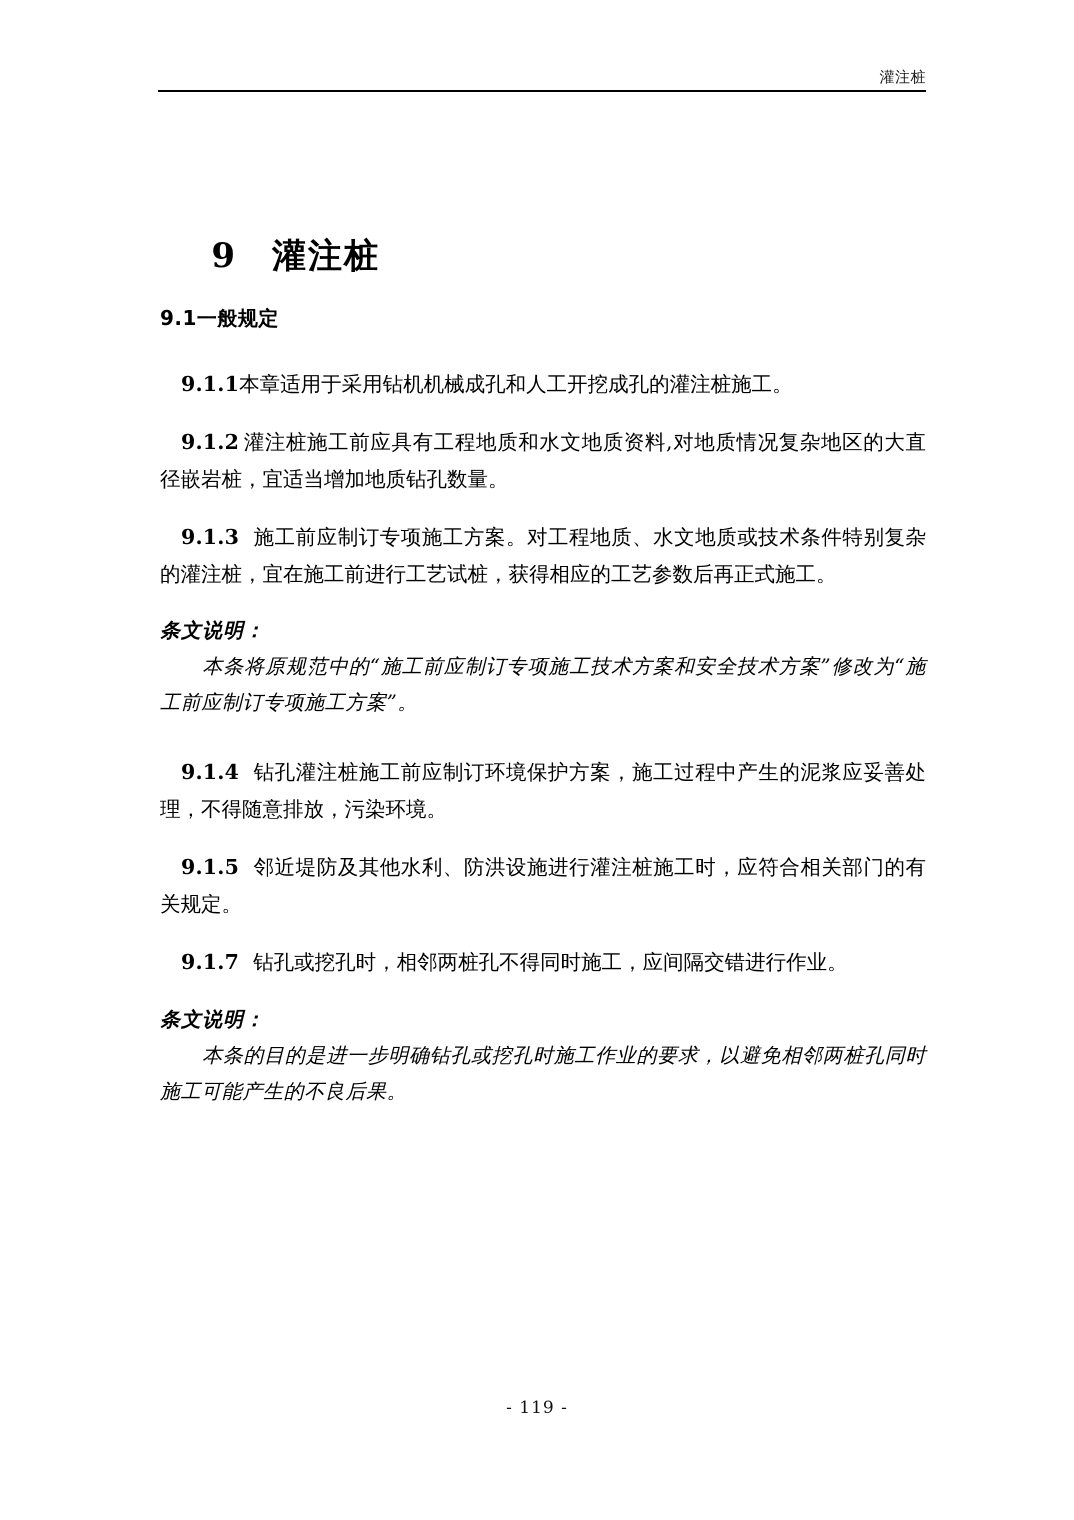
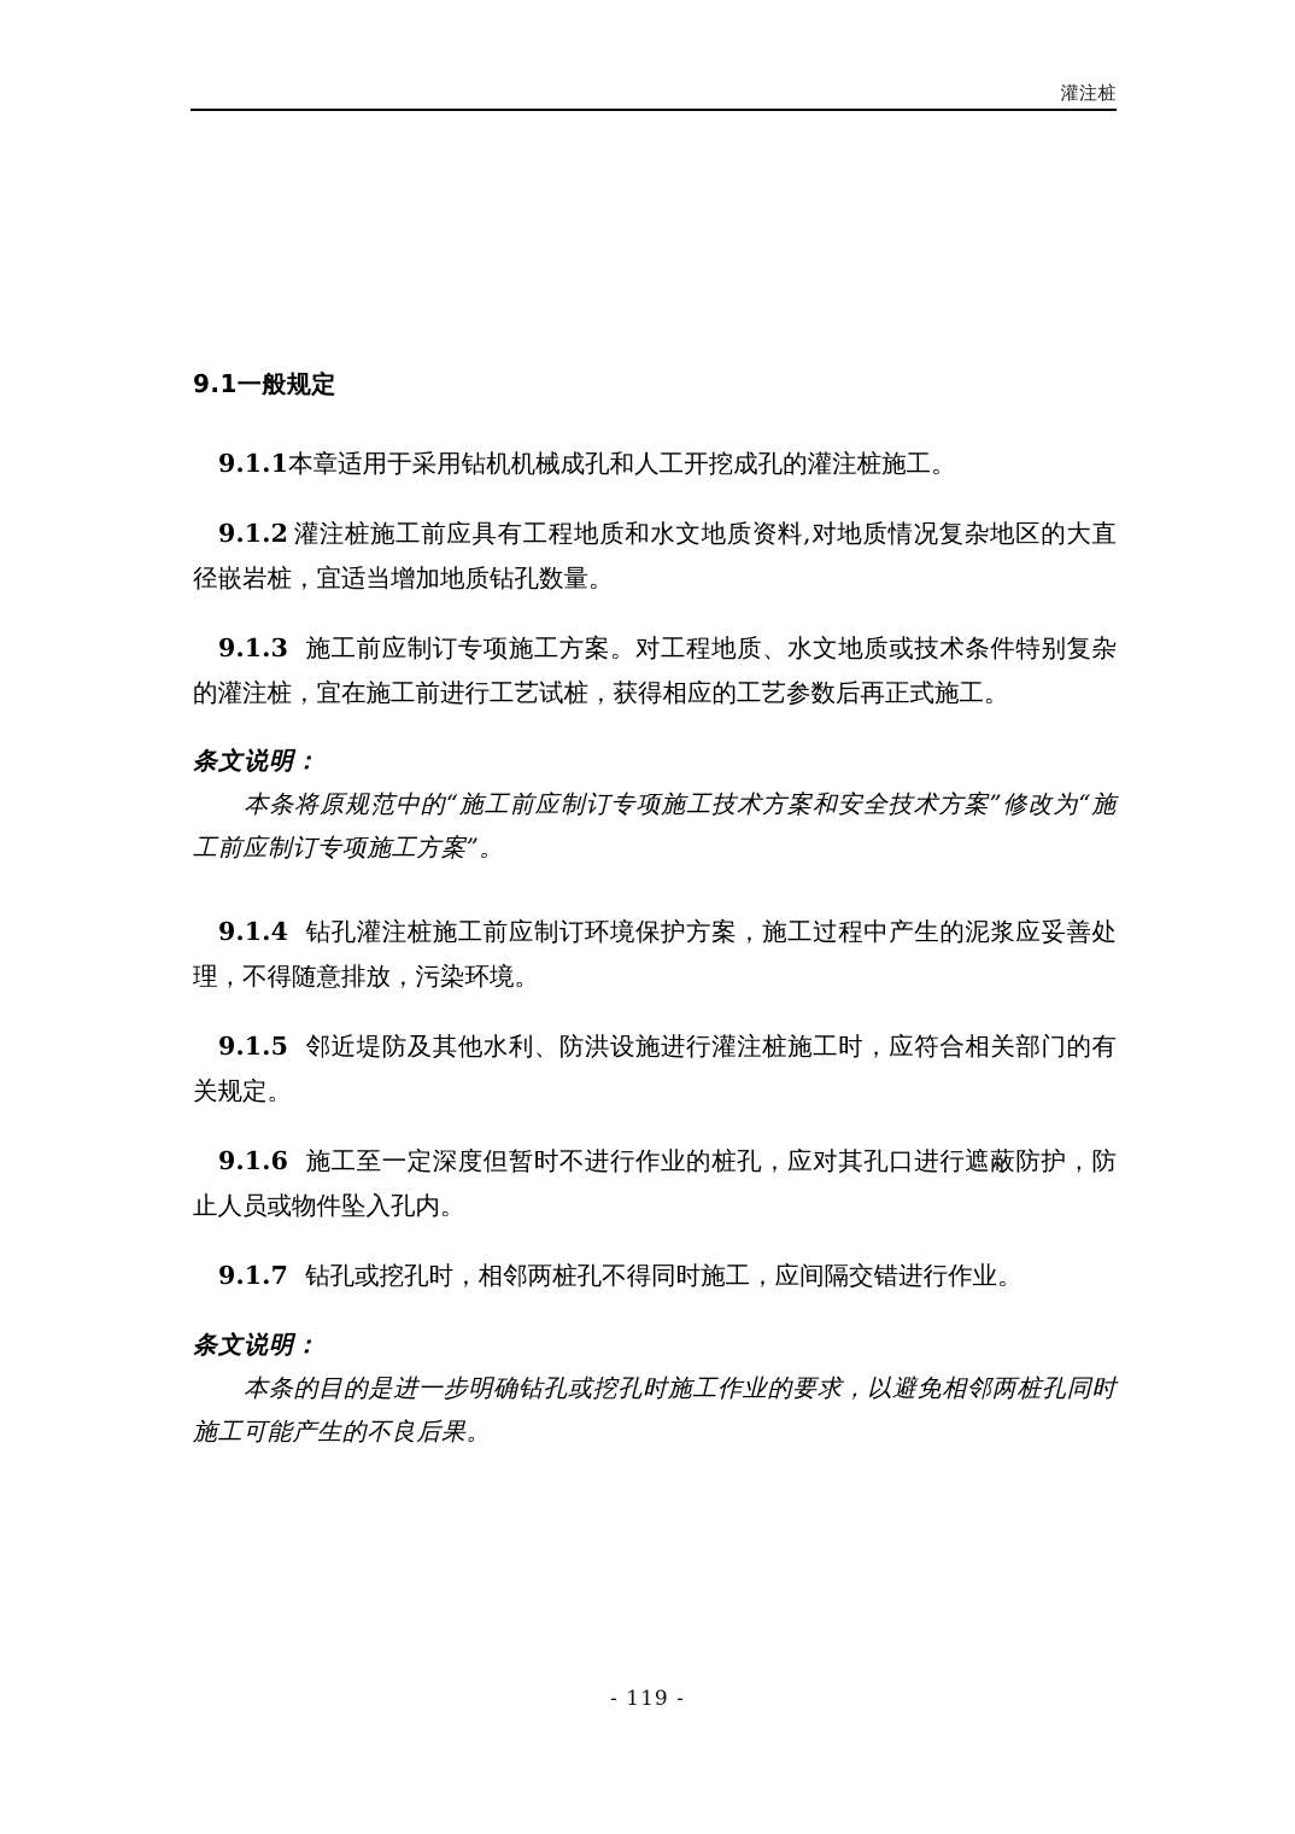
  灌注桩
- 9 灌注桩
  9.1一般规定
  9.1.1本章适用于采用钻机机械成孔和人工开挖成孔的灌注桩施工。
  9.1.2 灌注桩施工前应具有工程地质和水文地质资料,对地质情况复杂地区的大直径嵌岩桩，宜适当增加地质钻孔数量。
  9.1.3 施工前应制订专项施工方案。对工程地质、水文地质或技术条件特别复杂的灌注桩，宜在施工前进行工艺试桩，获得相应的工艺参数后再正式施工。
  条文说明：
  本条将原规范中的“施工前应制订专项施工技术方案和安全技术方案”修改为“施工前应制订专项施工方案”。
  9.1.4 钻孔灌注桩施工前应制订环境保护方案，施工过程中产生的泥浆应妥善处理，不得随意排放，污染环境。
  9.1.5 邻近堤防及其他水利、防洪设施进行灌注桩施工时，应符合相关部门的有关规定。
+ 9.1.6 施工至一定深度但暂时不进行作业的桩孔，应对其孔口进行遮蔽防护，防止人员或物件坠入孔内。
  9.1.7 钻孔或挖孔时，相邻两桩孔不得同时施工，应间隔交错进行作业。
  条文说明：
  本条的目的是进一步明确钻孔或挖孔时施工作业的要求，以避免相邻两桩孔同时施工可能产生的不良后果。
  - 119 -
